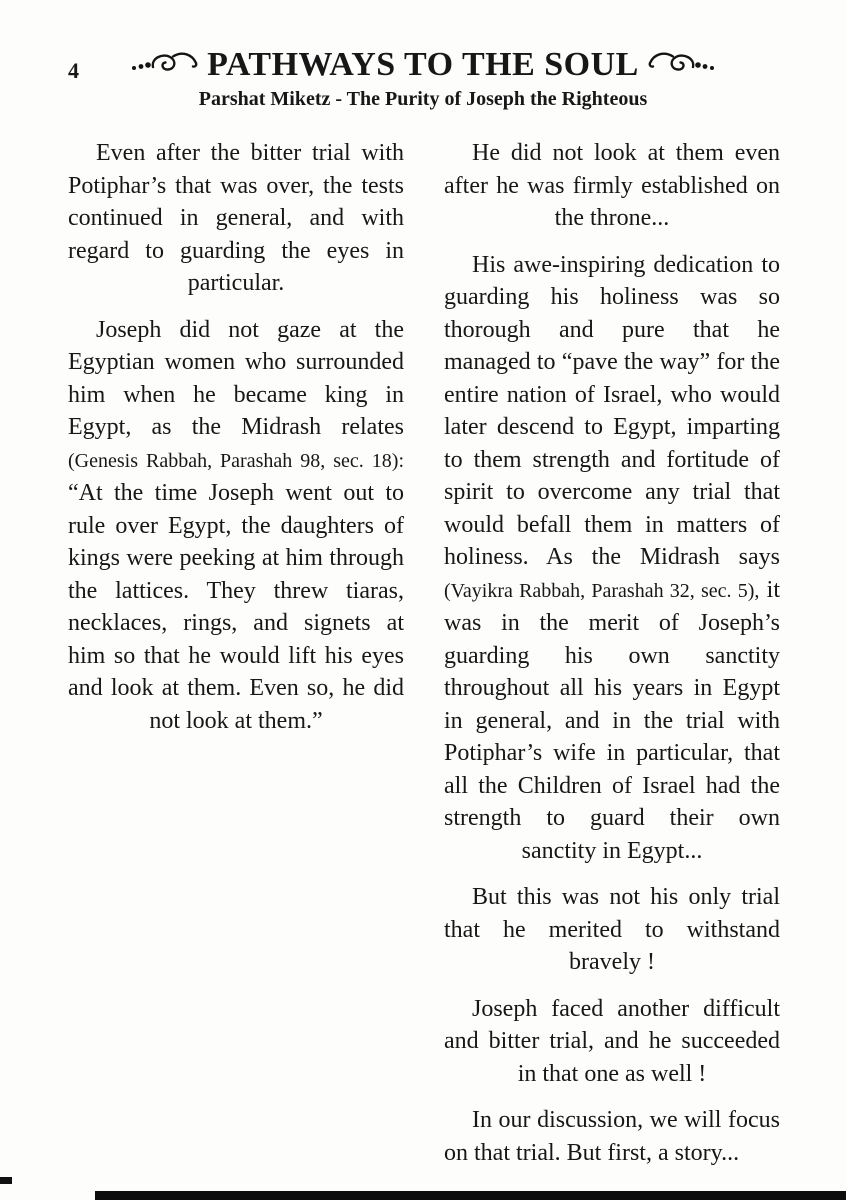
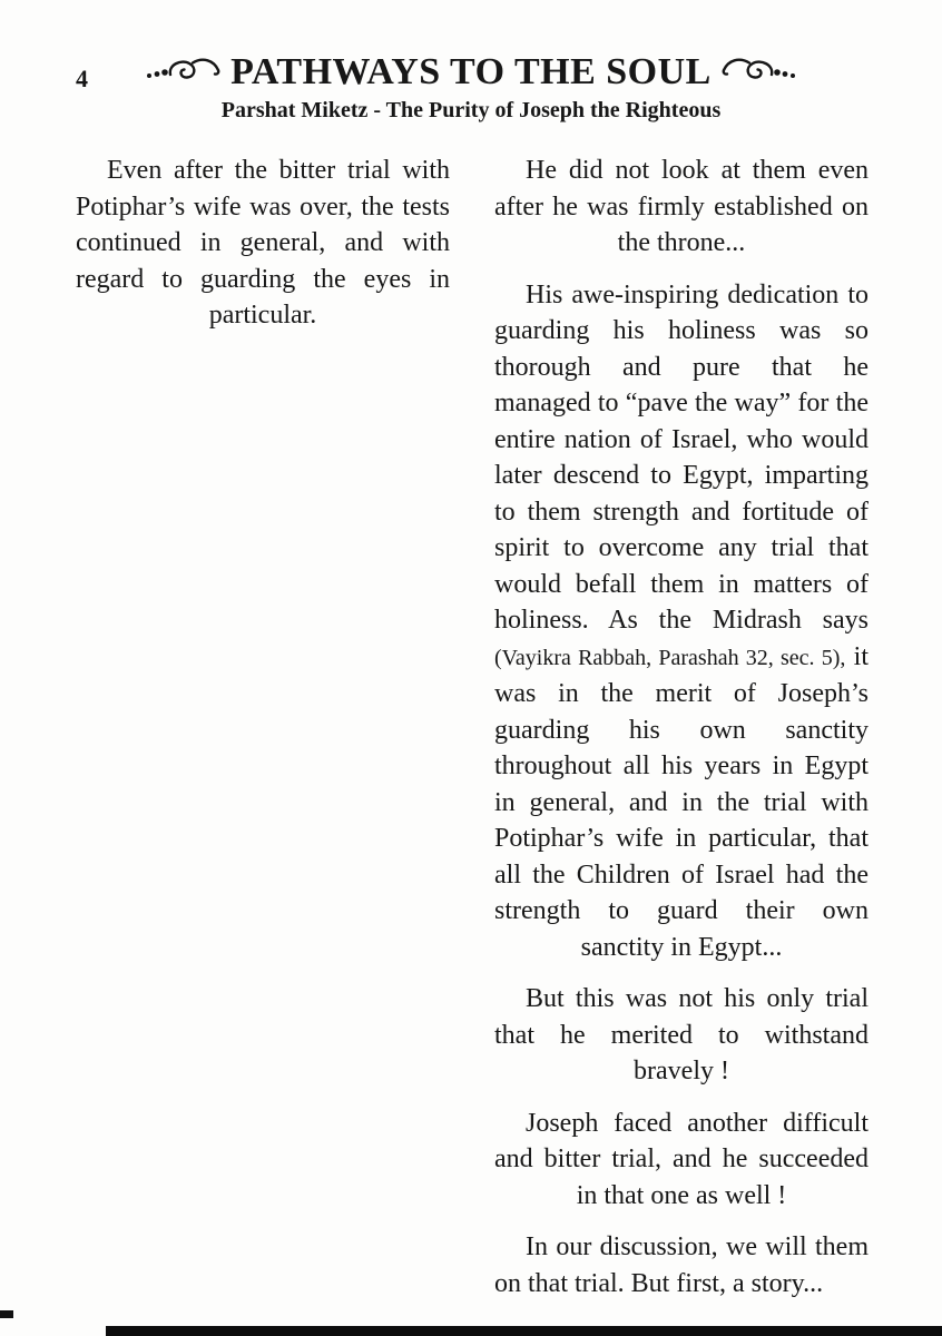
  4
  PATHWAYS TO THE SOUL
  Parshat Miketz - The Purity of Joseph the Righteous
- Even after the bitter trial with Potiphar’s that was over, the tests continued in general, and with regard to guarding the eyes in particular.
+ Even after the bitter trial with Potiphar’s wife was over, the tests continued in general, and with regard to guarding the eyes in particular.
- Joseph did not gaze at the Egyptian women who surrounded him when he became king in Egypt, as the Midrash relates (Genesis Rabbah, Parashah 98, sec. 18): “At the time Joseph went out to rule over Egypt, the daughters of kings were peeking at him through the lattices. They threw tiaras, necklaces, rings, and signets at him so that he would lift his eyes and look at them. Even so, he did not look at them.”
  He did not look at them even after he was firmly established on the throne...
  His awe-inspiring dedication to guarding his holiness was so thorough and pure that he managed to “pave the way” for the entire nation of Israel, who would later descend to Egypt, imparting to them strength and fortitude of spirit to overcome any trial that would befall them in matters of holiness. As the Midrash says (Vayikra Rabbah, Parashah 32, sec. 5), it was in the merit of Joseph’s guarding his own sanctity throughout all his years in Egypt in general, and in the trial with Potiphar’s wife in particular, that all the Children of Israel had the strength to guard their own sanctity in Egypt...
  But this was not his only trial that he merited to withstand bravely !
  Joseph faced another difficult and bitter trial, and he succeeded in that one as well !
- In our discussion, we will focus on that trial. But first, a story...
+ In our discussion, we will them on that trial. But first, a story...
